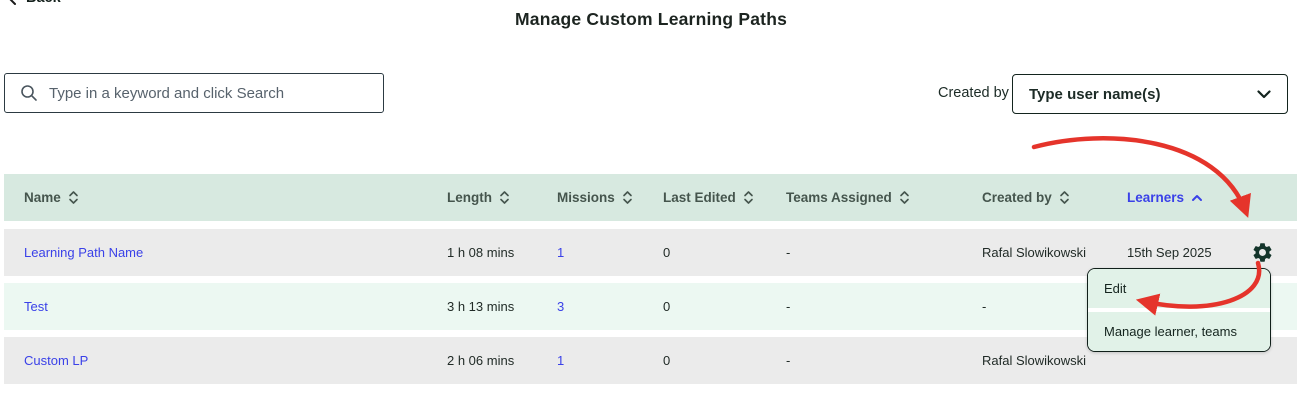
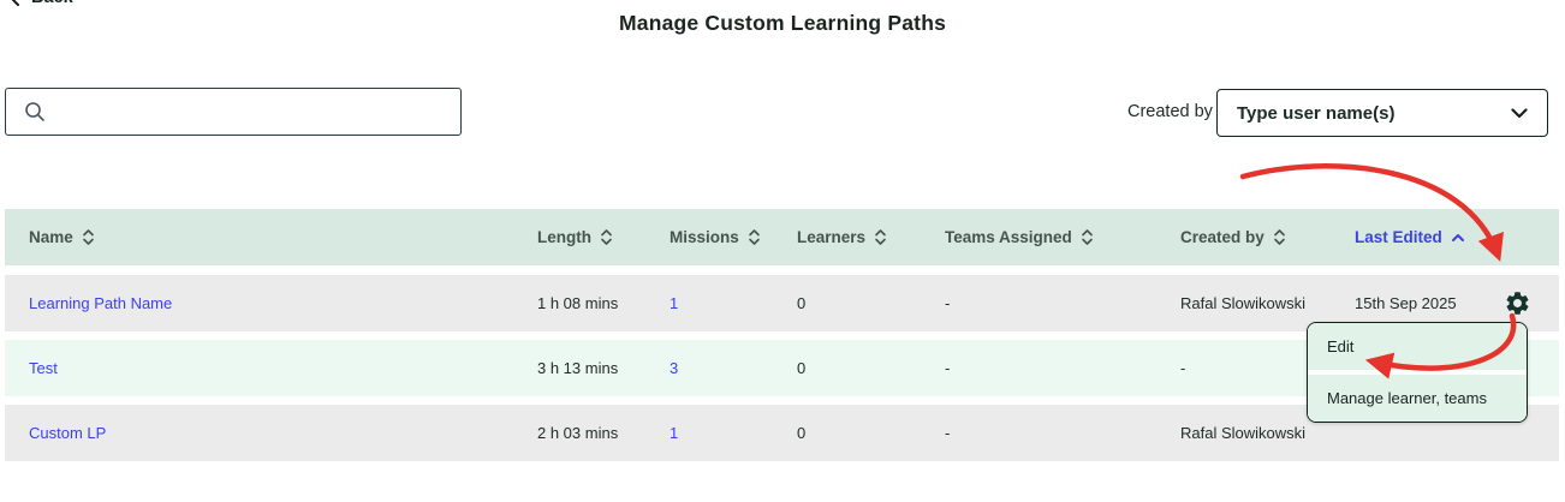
  Manage Custom Learning Paths
- Type in a keyword and click Search
  Created by
  Type user name(s)
  Name
  Length
  Missions
- Last Edited
+ Learners
  Teams Assigned
  Created by
- Learners
+ Last Edited
  Learning Path Name
  1 h 08 mins
  1
  0
  -
  Rafal Slowikowski
  15th Sep 2025
  Test
  3 h 13 mins
  3
  0
  -
  -
  Custom LP
- 2 h 06 mins
+ 2 h 03 mins
  1
  0
  -
  Rafal Slowikowski
  Edit
  Manage learner, teams
